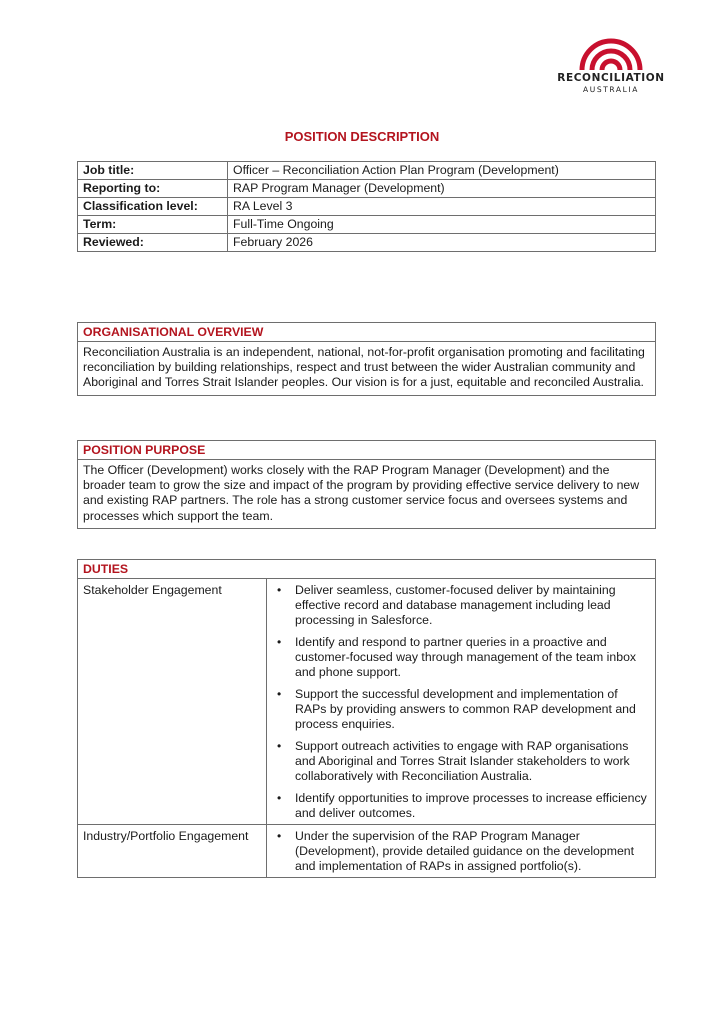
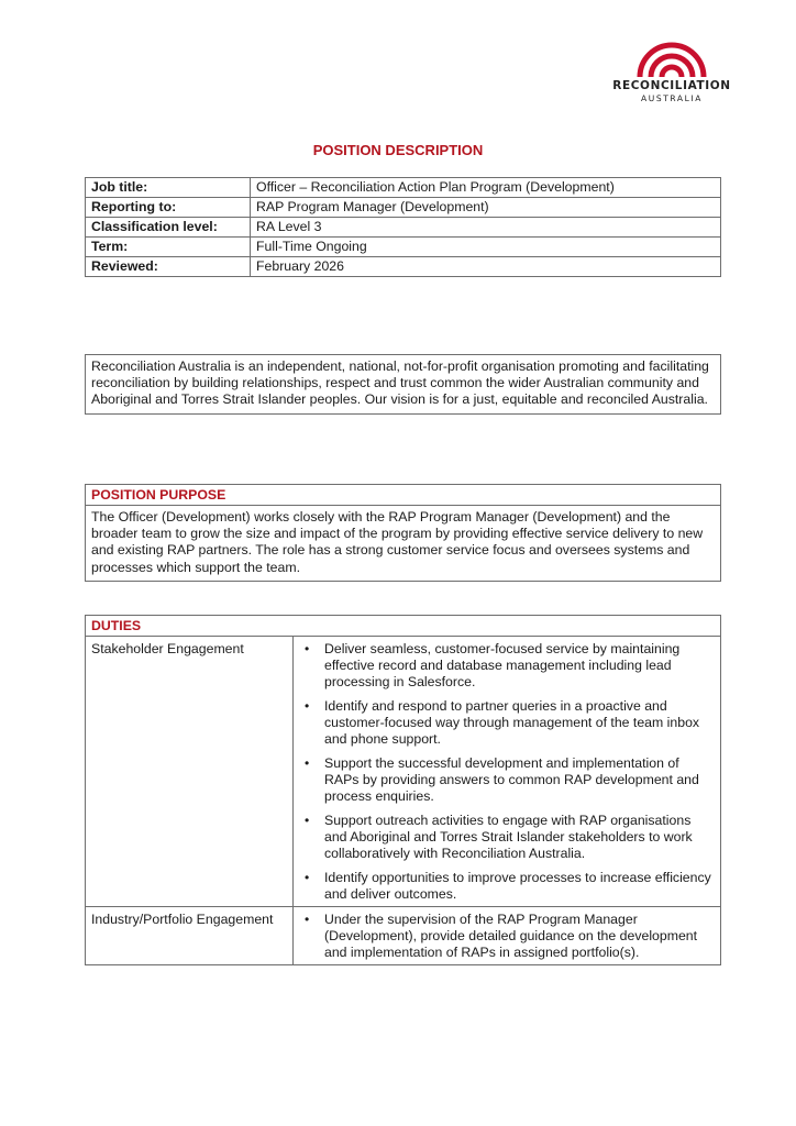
  RECONCILIATION
  AUSTRALIA
  POSITION DESCRIPTION
  Job title:	Officer – Reconciliation Action Plan Program (Development)
  Reporting to:	RAP Program Manager (Development)
  Classification level:	RA Level 3
  Term:	Full-Time Ongoing
  Reviewed:	February 2026
- ORGANISATIONAL OVERVIEW
- Reconciliation Australia is an independent, national, not-for-profit organisation promoting and facilitating reconciliation by building relationships, respect and trust between the wider Australian community and Aboriginal and Torres Strait Islander peoples. Our vision is for a just, equitable and reconciled Australia.
+ Reconciliation Australia is an independent, national, not-for-profit organisation promoting and facilitating reconciliation by building relationships, respect and trust common the wider Australian community and Aboriginal and Torres Strait Islander peoples. Our vision is for a just, equitable and reconciled Australia.
  POSITION PURPOSE
  The Officer (Development) works closely with the RAP Program Manager (Development) and the broader team to grow the size and impact of the program by providing effective service delivery to new and existing RAP partners. The role has a strong customer service focus and oversees systems and processes which support the team.
  DUTIES
- Stakeholder Engagement	• Deliver seamless, customer-focused deliver by maintaining effective record and database management including lead processing in Salesforce. • Identify and respond to partner queries in a proactive and customer-focused way through management of the team inbox and phone support. • Support the successful development and implementation of RAPs by providing answers to common RAP development and process enquiries. • Support outreach activities to engage with RAP organisations and Aboriginal and Torres Strait Islander stakeholders to work collaboratively with Reconciliation Australia. • Identify opportunities to improve processes to increase efficiency and deliver outcomes.
+ Stakeholder Engagement	• Deliver seamless, customer-focused service by maintaining effective record and database management including lead processing in Salesforce. • Identify and respond to partner queries in a proactive and customer-focused way through management of the team inbox and phone support. • Support the successful development and implementation of RAPs by providing answers to common RAP development and process enquiries. • Support outreach activities to engage with RAP organisations and Aboriginal and Torres Strait Islander stakeholders to work collaboratively with Reconciliation Australia. • Identify opportunities to improve processes to increase efficiency and deliver outcomes.
  Industry/Portfolio Engagement	• Under the supervision of the RAP Program Manager (Development), provide detailed guidance on the development and implementation of RAPs in assigned portfolio(s).
